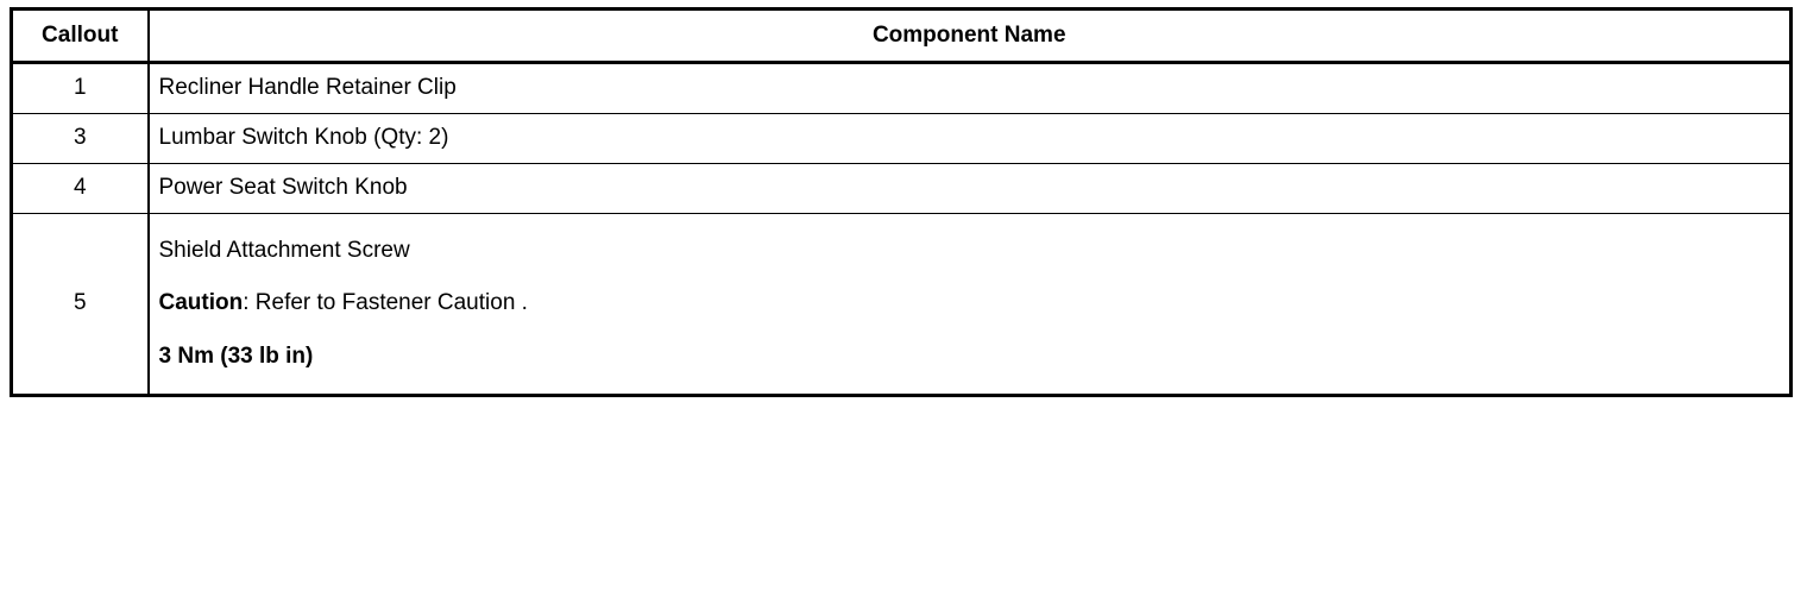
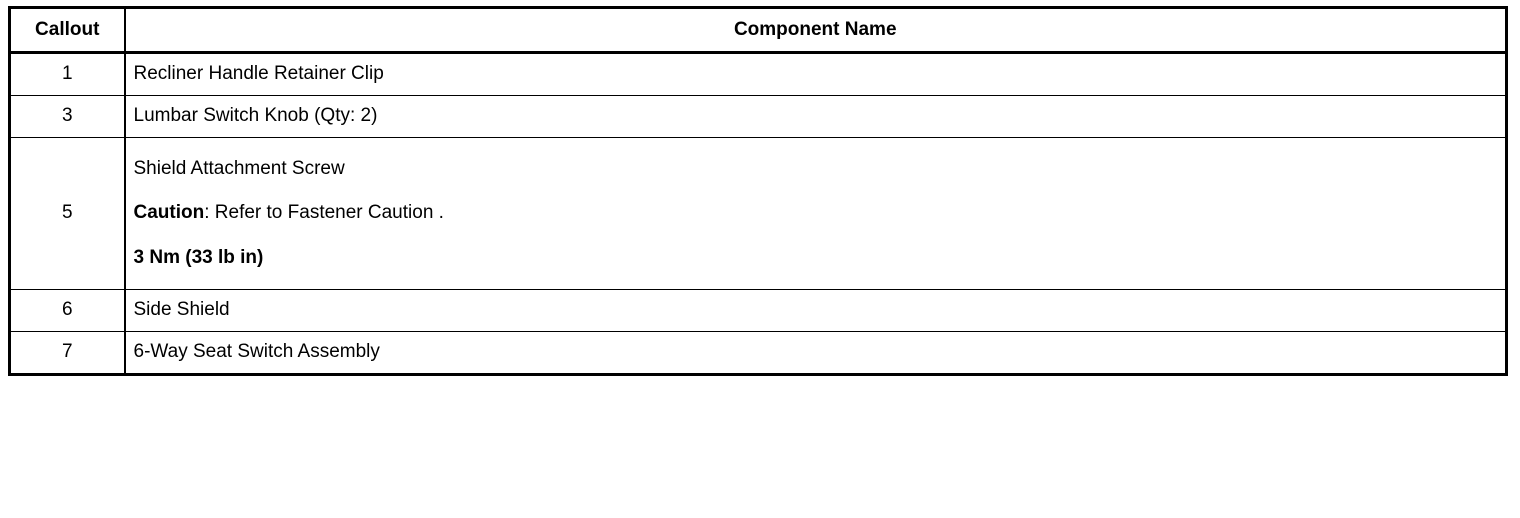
  Callout	Component Name
  1	Recliner Handle Retainer Clip
  3	Lumbar Switch Knob (Qty: 2)
- 4	Power Seat Switch Knob
  5	Shield Attachment ScrewCaution: Refer to Fastener Caution .3 Nm (33 lb in)
+ 6	Side Shield
+ 7	6-Way Seat Switch Assembly
